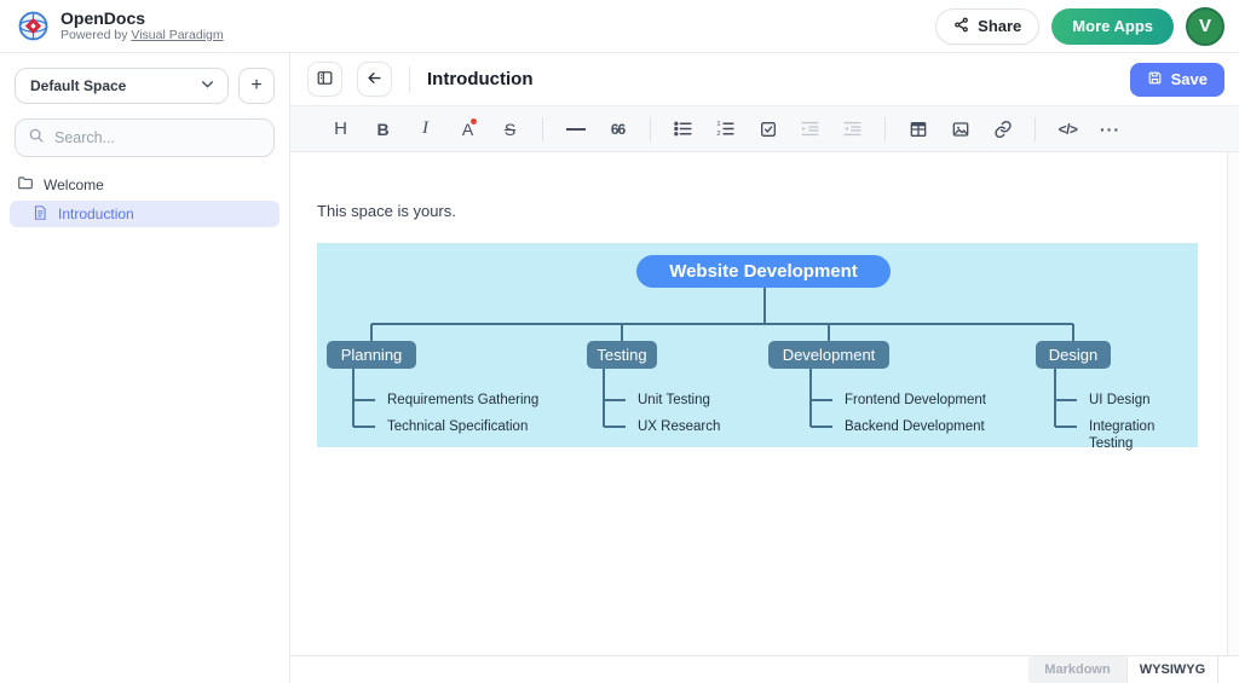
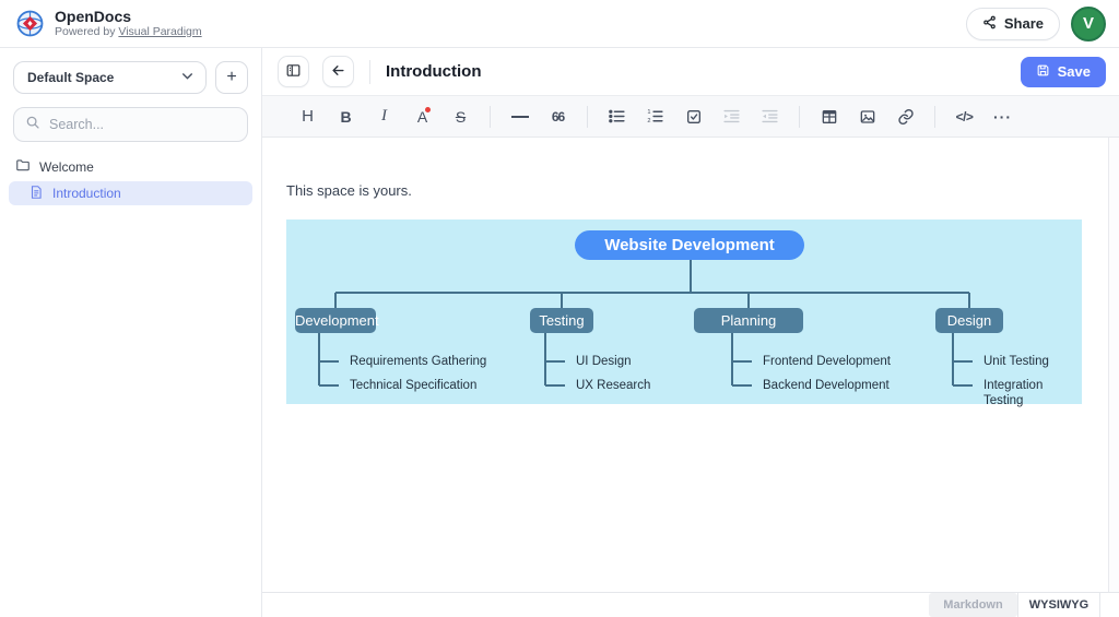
  OpenDocs
  Powered by Visual Paradigm
  Share
- More Apps
  V
  Default Space
  +
  Search...
  Welcome
  Introduction
  Introduction
  Save
  H
  B
  I
  A
  S
  66
  </>
  ···
  This space is yours.
  Website Development
- Planning
+ Development
  Testing
- Development
+ Planning
  Design
  Requirements Gathering
  Technical Specification
- Unit Testing
+ UI Design
  UX Research
  Frontend Development
  Backend Development
- UI Design
+ Unit Testing
  Integration Testing
  Markdown
  WYSIWYG
